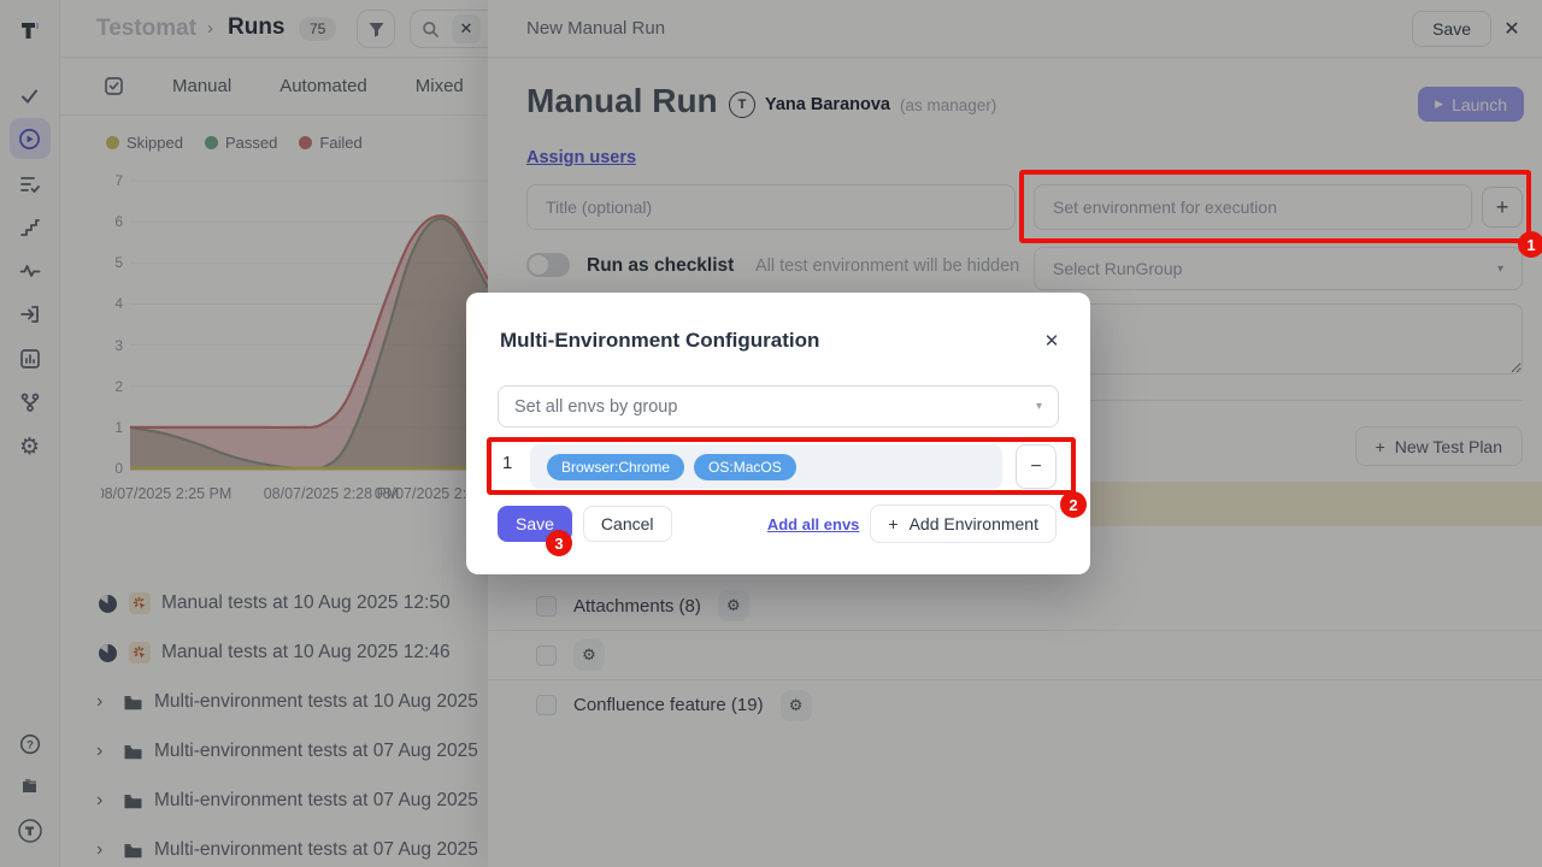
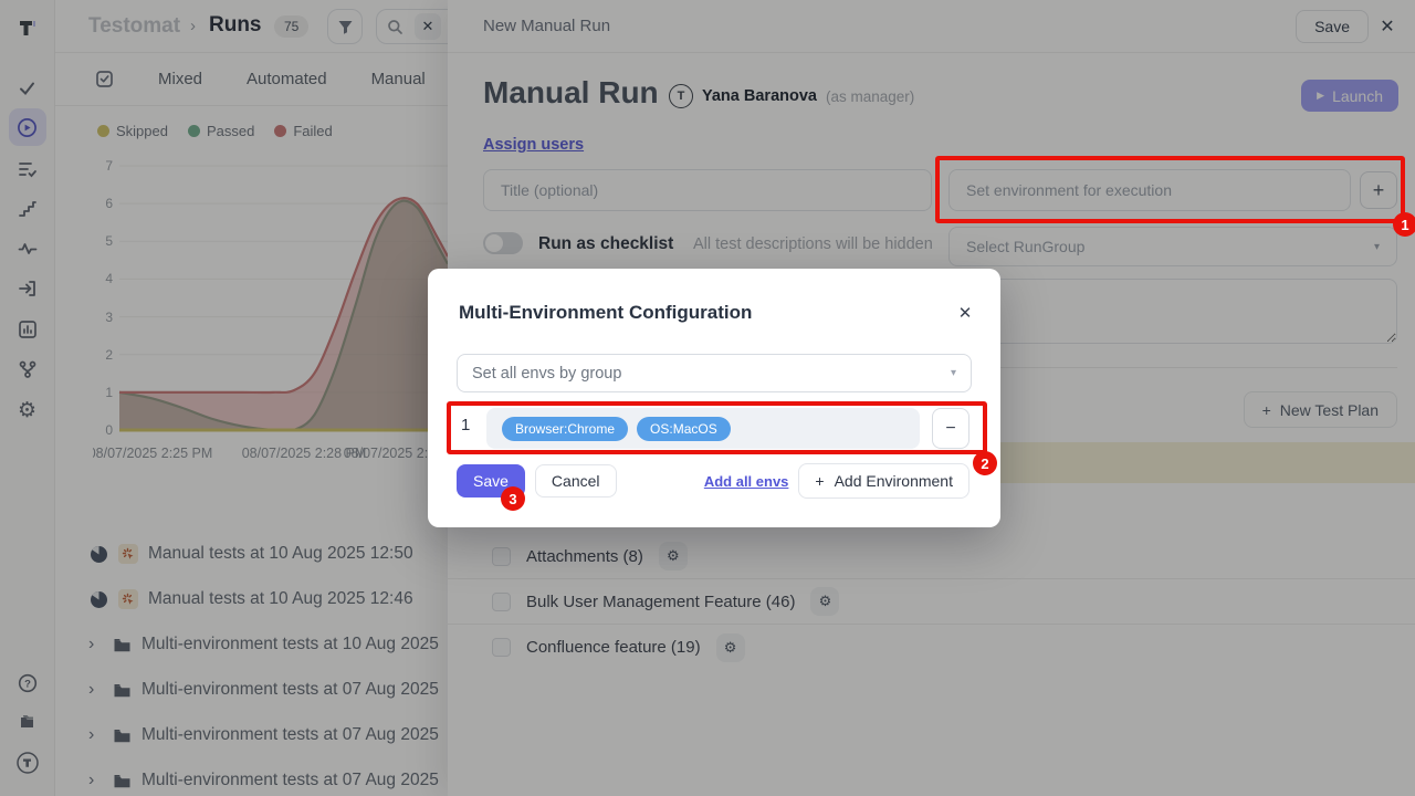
  ⚙
  ?
  Testomat
  ›
  Runs
  75
  ✕
- Manual
+ Mixed
  Automated
- Mixed
+ Manual
  Skipped
  Passed
  Failed
  7
  6
  5
  4
  3
  2
  1
  0
  08/07/2025 2:25 PM
  08/07/2025 2:28 PM
  08/07/2025 2:
  Manual tests at 10 Aug 2025 12:50
  Manual tests at 10 Aug 2025 12:46
  ›
  Multi-environment tests at 10 Aug 2025
  ›
  Multi-environment tests at 07 Aug 2025
  ›
  Multi-environment tests at 07 Aug 2025
  ›
  Multi-environment tests at 07 Aug 2025
  New Manual Run
  Save
  ✕
  Manual Run
  T
  Yana Baranova
  (as manager)
  ▶
  Launch
  Assign users
  Title (optional)
  Set environment for execution
  +
  Run as checklist
- All test environment will be hidden
+ All test descriptions will be hidden
  Select RunGroup
  ▾
  +
  New Test Plan
  Attachments (8)
  ⚙
+ Bulk User Management Feature (46)
  ⚙
  Confluence feature (19)
  ⚙
  Multi-Environment Configuration
  ✕
  Set all envs by group
  ▾
  1
  Browser:Chrome
  OS:MacOS
  −
  Save
  Cancel
  Add all envs
  +
  Add Environment
  1
  2
  3
